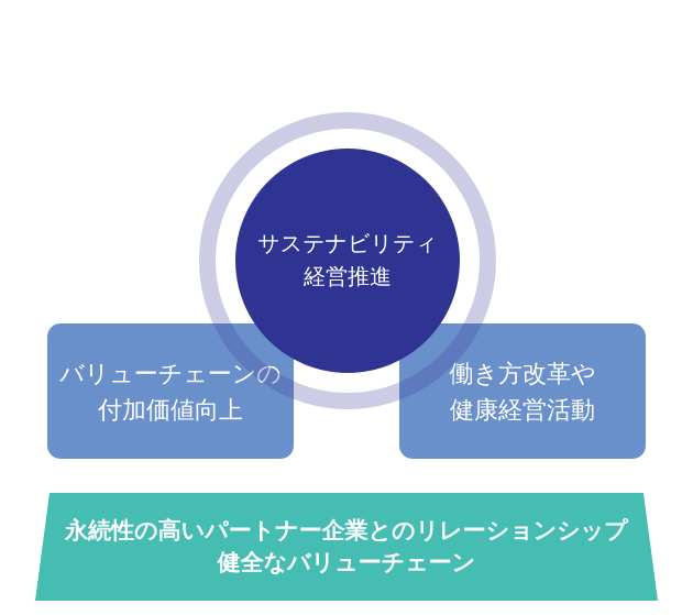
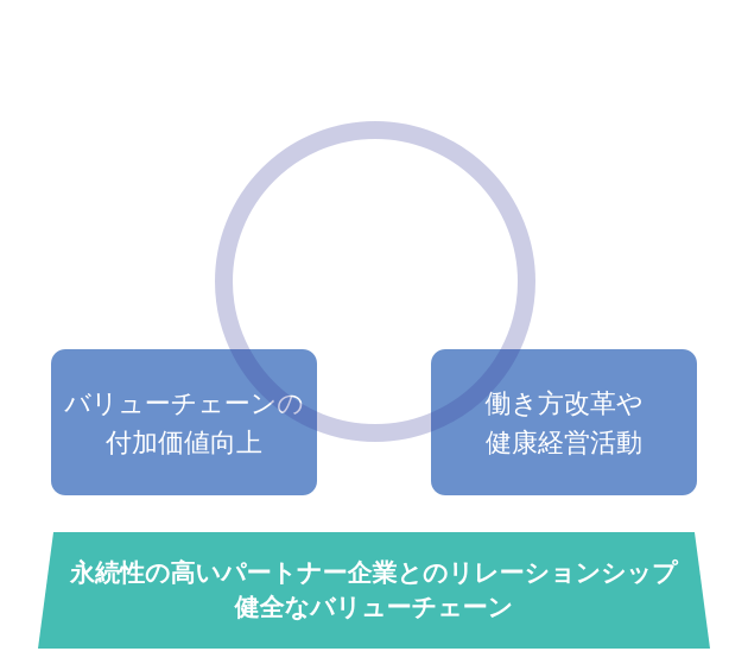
- サステナビリティ
- 経営推進
  バリューチェーンの
  付加価値向上
  働き方改革や
  健康経営活動
  永続性の高いパートナー企業とのリレーションシップ
  健全なバリューチェーン
